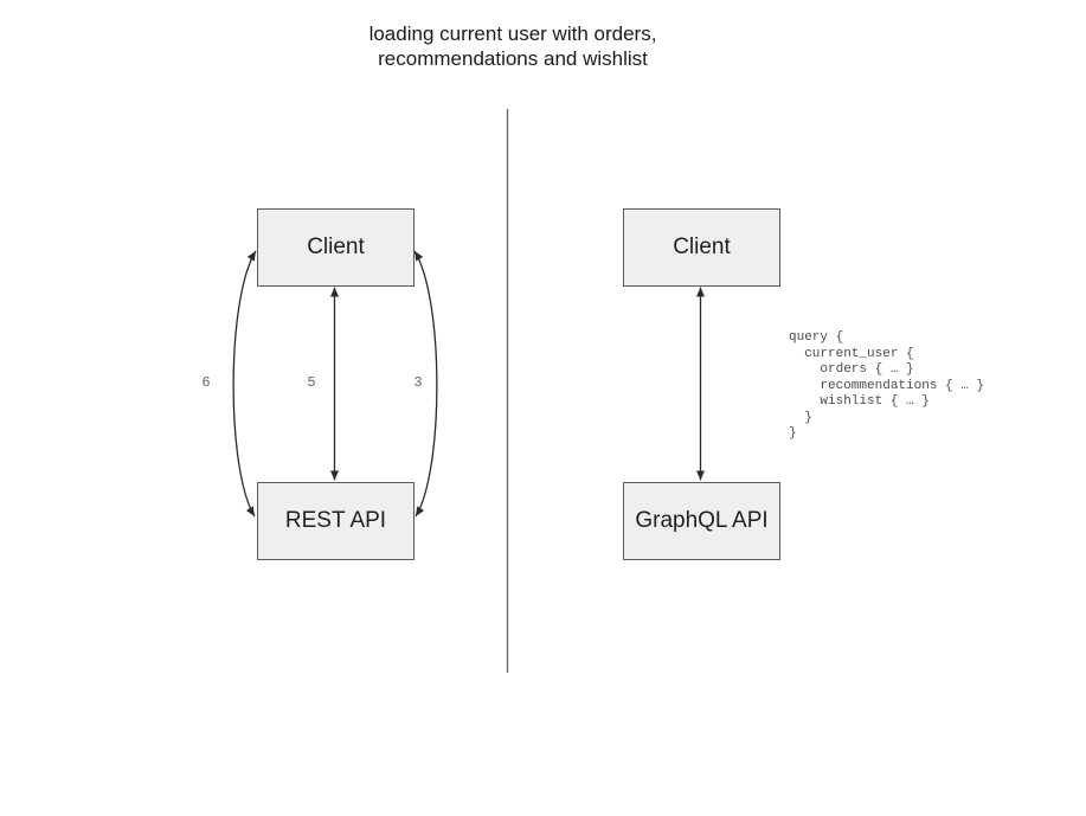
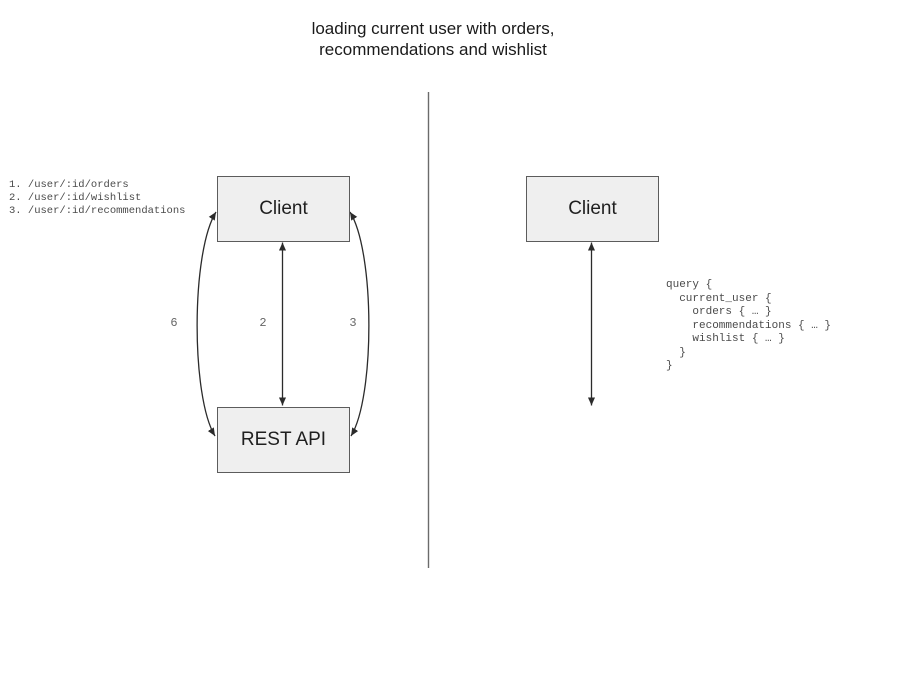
  loading current user with orders,
  recommendations and wishlist
+ 1. /user/:id/orders
+ 2. /user/:id/wishlist
+ 3. /user/:id/recommendations
  Client
  REST API
  6
- 5
+ 2
  3
  Client
- GraphQL API
  query {
  current_user {
  orders { … }
  recommendations { … }
  wishlist { … }
  }
  }
